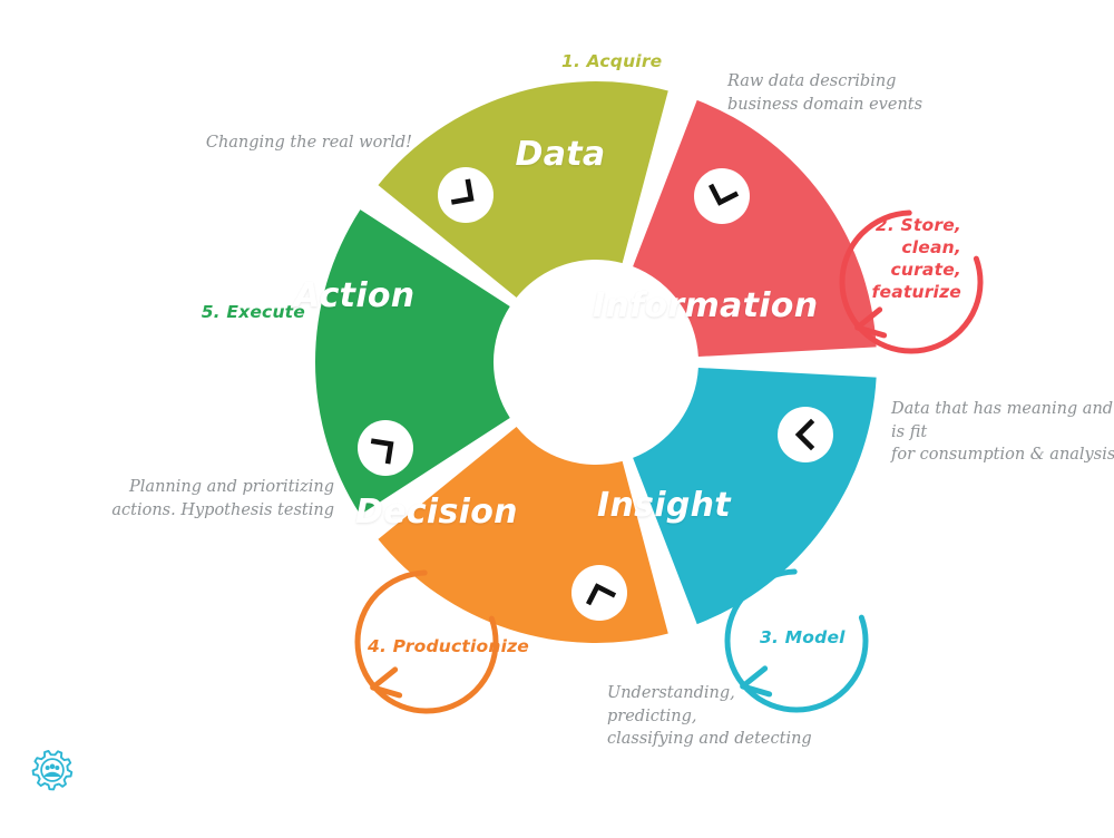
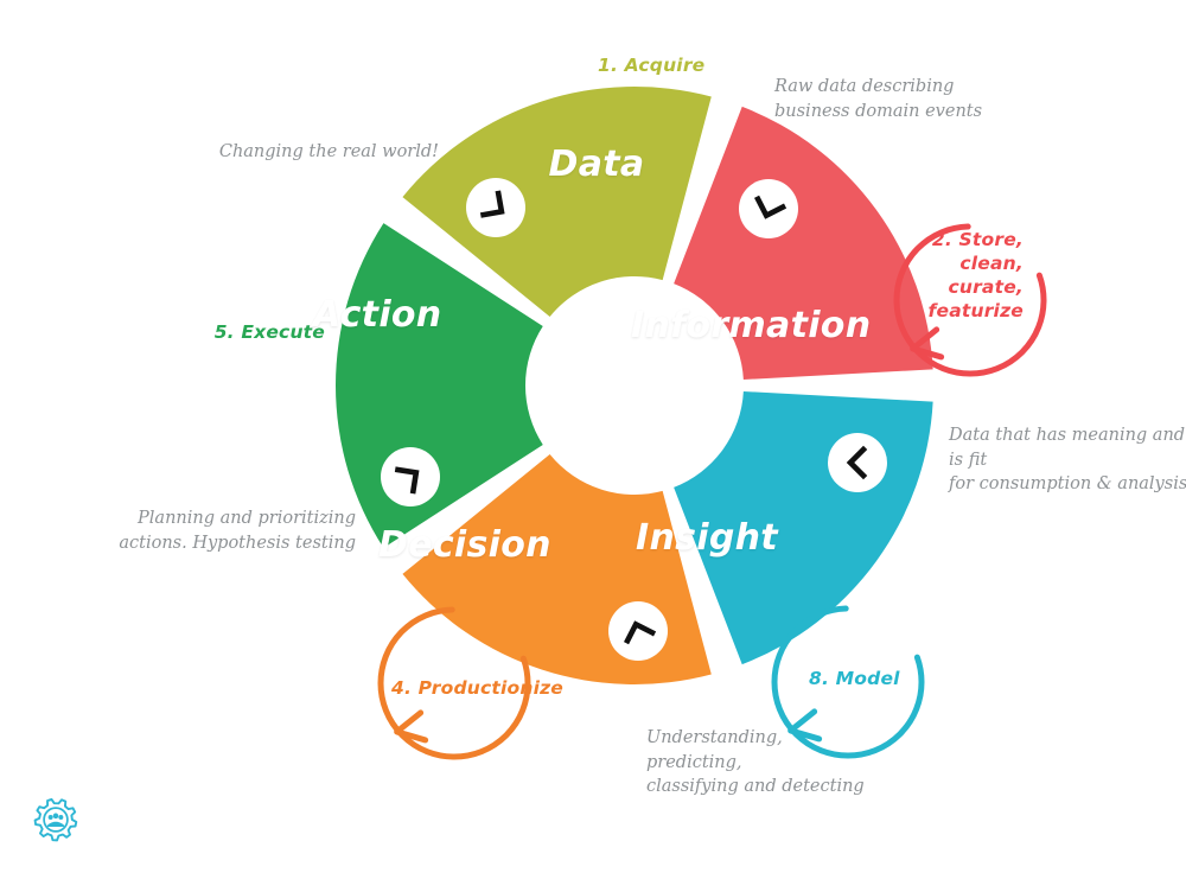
  Data
  1. Acquire
  Raw data describing
  business domain events
  Information
  2. Store,
  clean,
  curate,
  featurize
  Data that has meaning and is fit
  for consumption & analysis
  Insight
- 3. Model
+ 8. Model
  Understanding,
  predicting,
  classifying and detecting
  Decision
  4. Productionize
  Planning and prioritizing
  actions. Hypothesis testing
  Action
  5. Execute
  Changing the real world!
